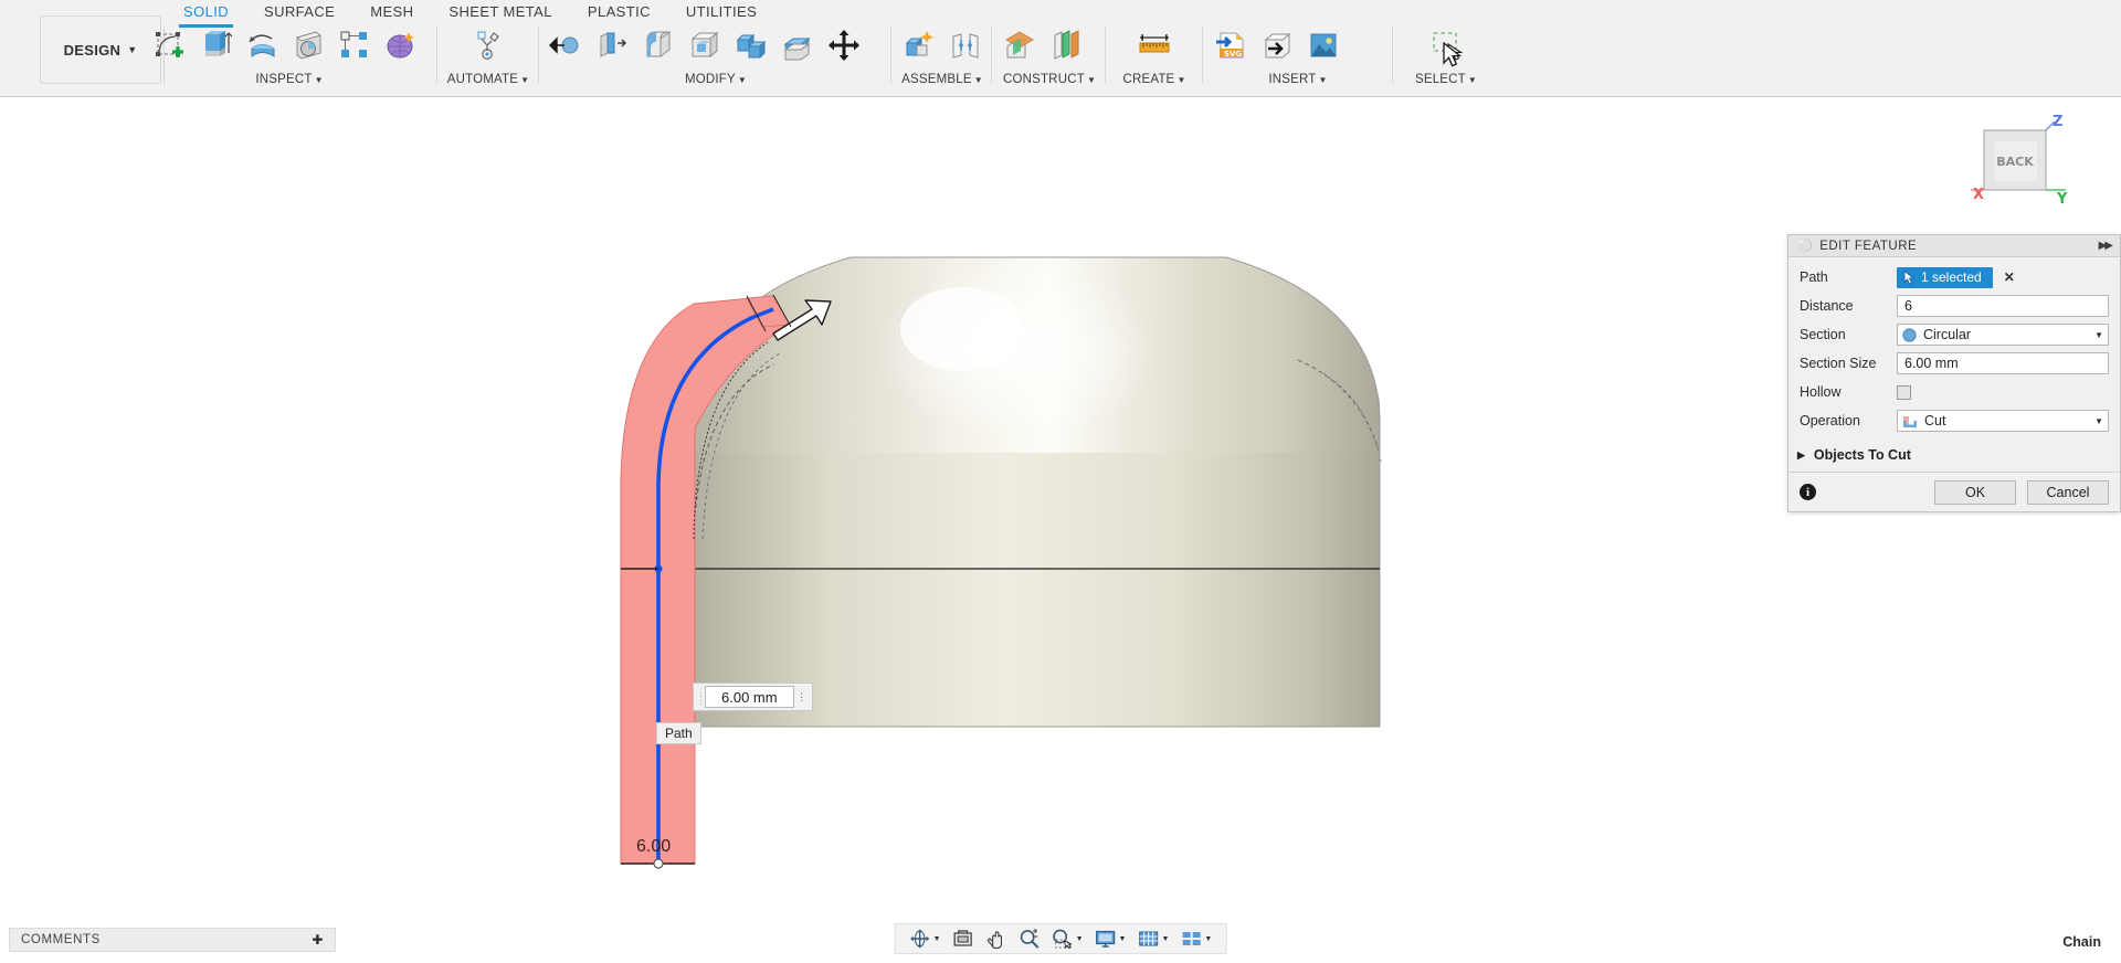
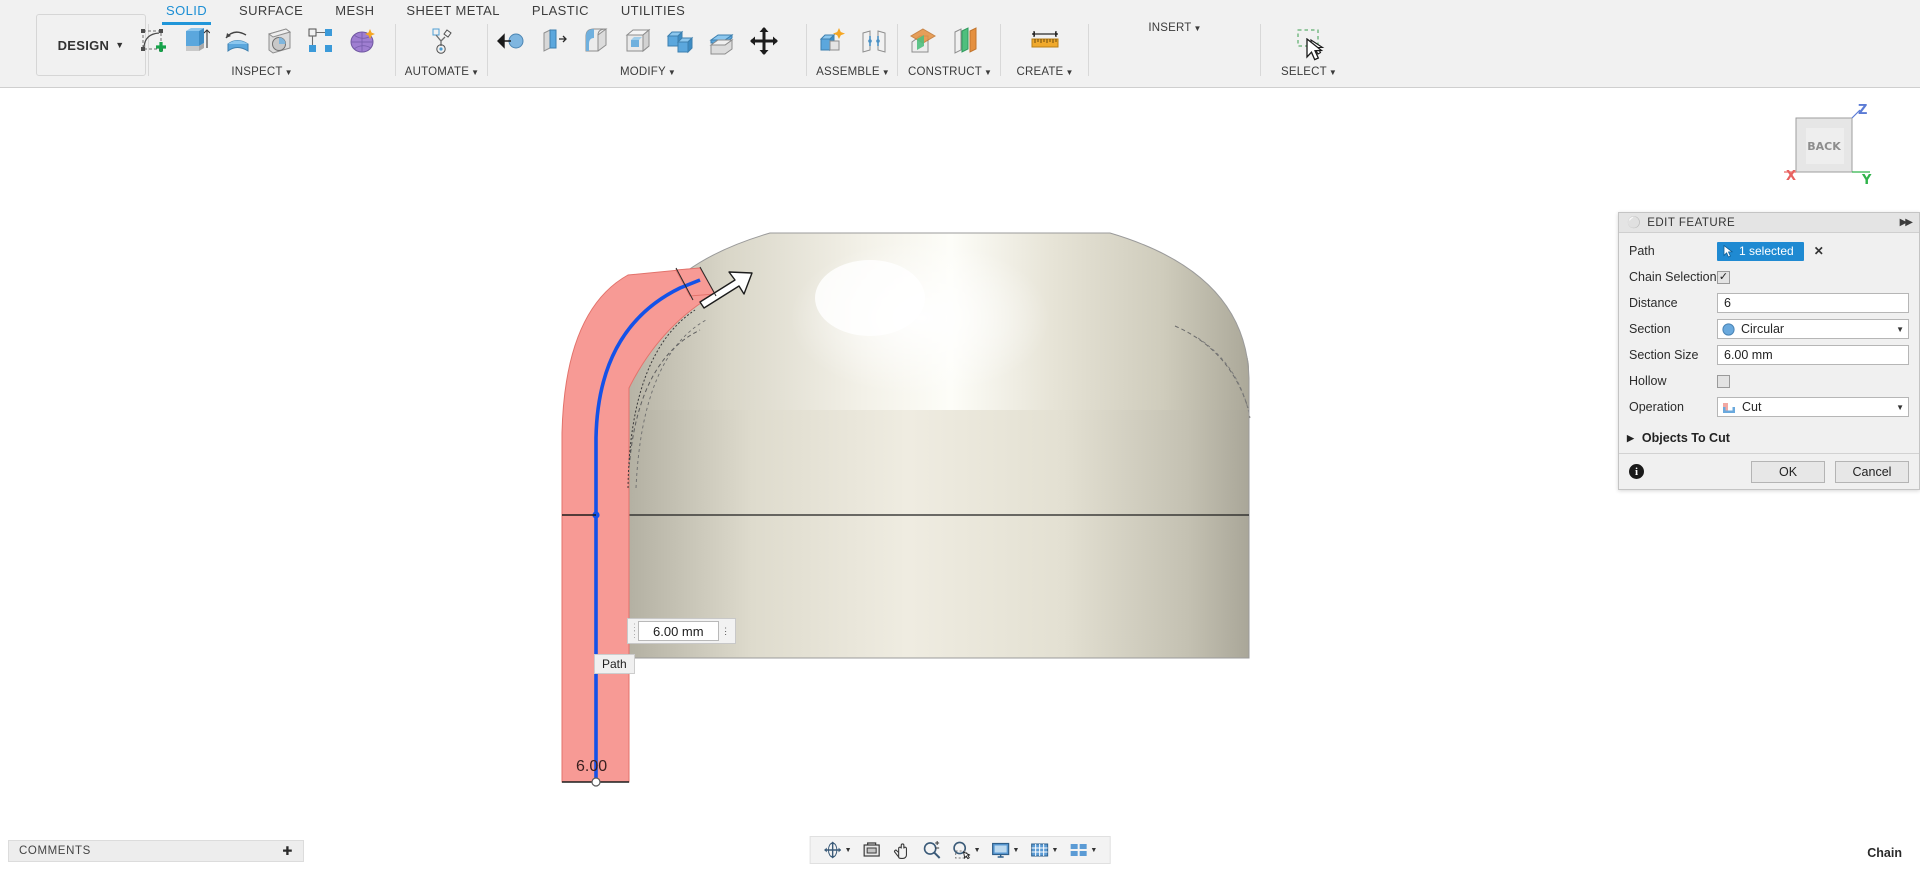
  DESIGN
  ▼
  SOLID
  SURFACE
  MESH
  SHEET METAL
  PLASTIC
  UTILITIES
  INSPECT ▼
  AUTOMATE ▼
  MODIFY ▼
  ASSEMBLE ▼
  CONSTRUCT ▼
  CREATE ▼
- SVG
  INSERT ▼
  SELECT ▼
  ⋮
  ⋮
  6.00 mm
  ⋮
  Path
  6.00
  BACK
  Z
  X
  Y
  ⚪
  EDIT FEATURE
  ▶▶
  Path
  1 selected
  ✕
+ Chain Selection
+ ✓
  Distance
  6
  Section
  Circular
  ▼
  Section Size
  6.00 mm
  Hollow
  Operation
  Cut
  ▼
  ▶
  Objects To Cut
  i
  OK
  Cancel
  COMMENTS
  ✚
  Chain
